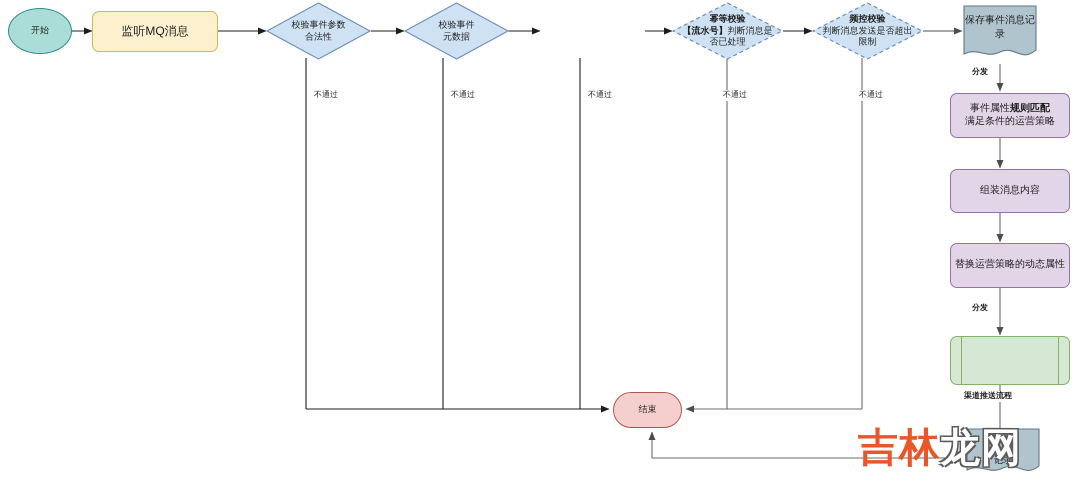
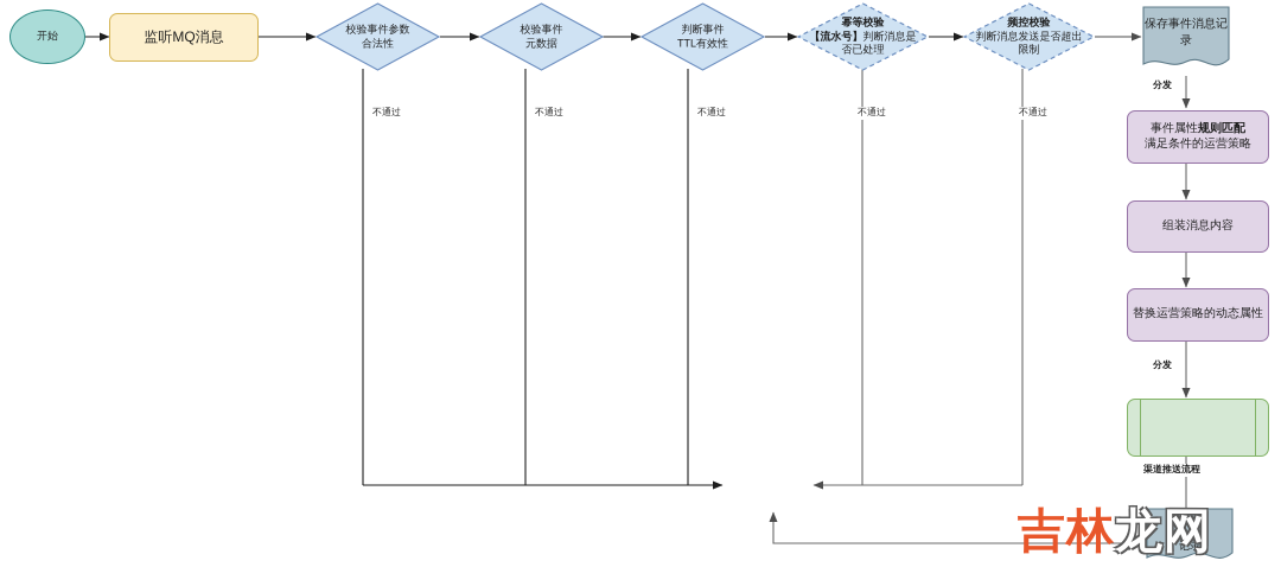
  不通过
  不通过
  不通过
  不通过
  不通过
  分发
  分发
  渠道推送流程
  开始
  监听MQ消息
  校验事件参数
  合法性
  校验事件
  元数据
+ 判断事件
+ TTL有效性
  幂等校验
  【流水号】判断消息是
  否已处理
  频控校验
  判断消息发送是否超出
  限制
  保存事件消息记录
  事件属性规则匹配
  满足条件的运营策略
  组装消息内容
  替换运营策略的动态属性
  记录
- 结束
  吉林龙网
